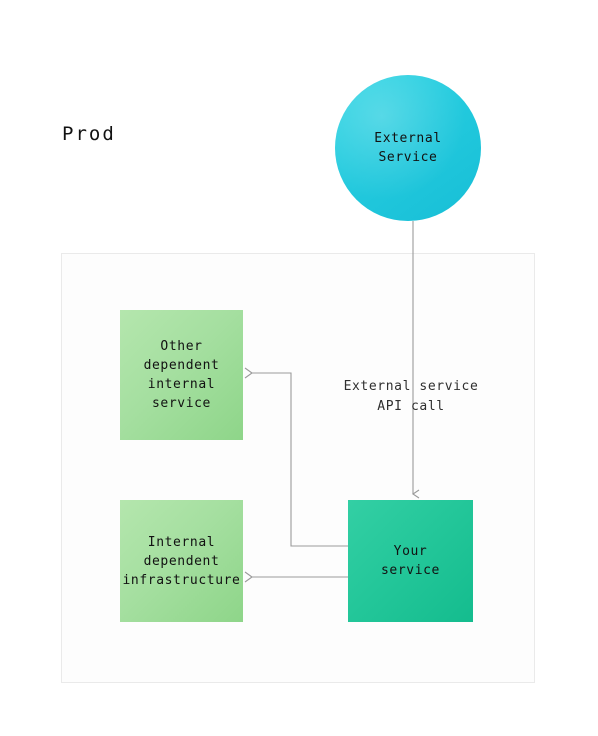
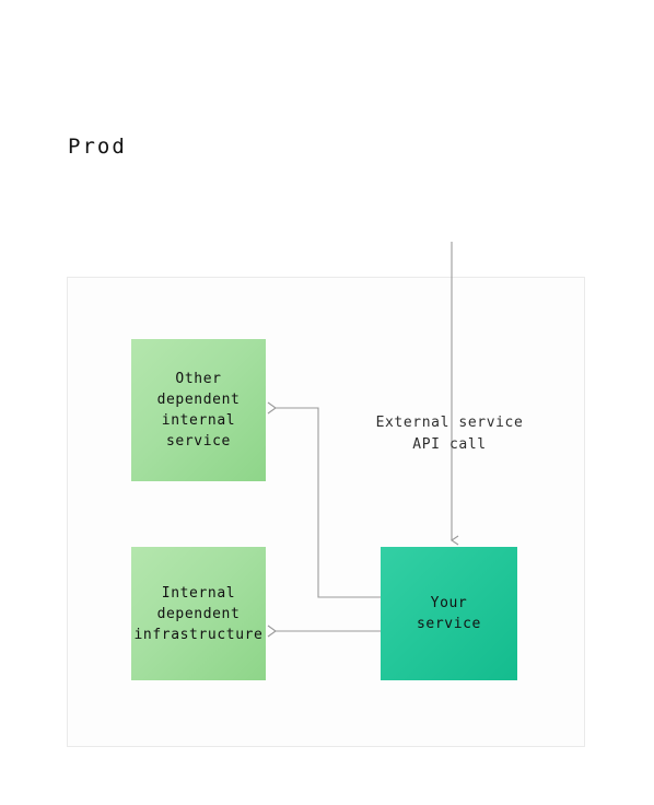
  Prod
- External
- Service
  Other
  dependent
  internal
  service
  Internal
  dependent
  infrastructure
  Your
  service
  External service
  API call
